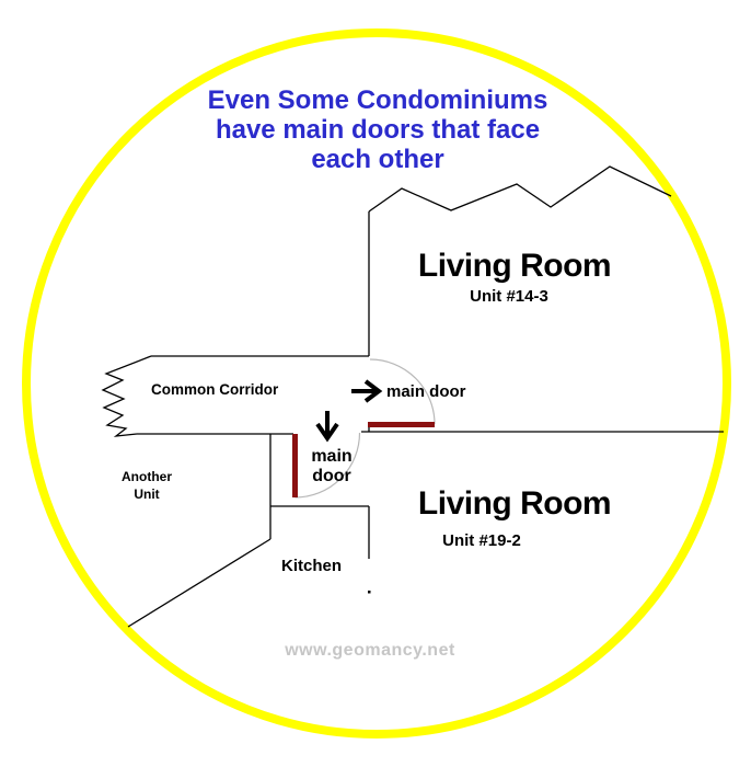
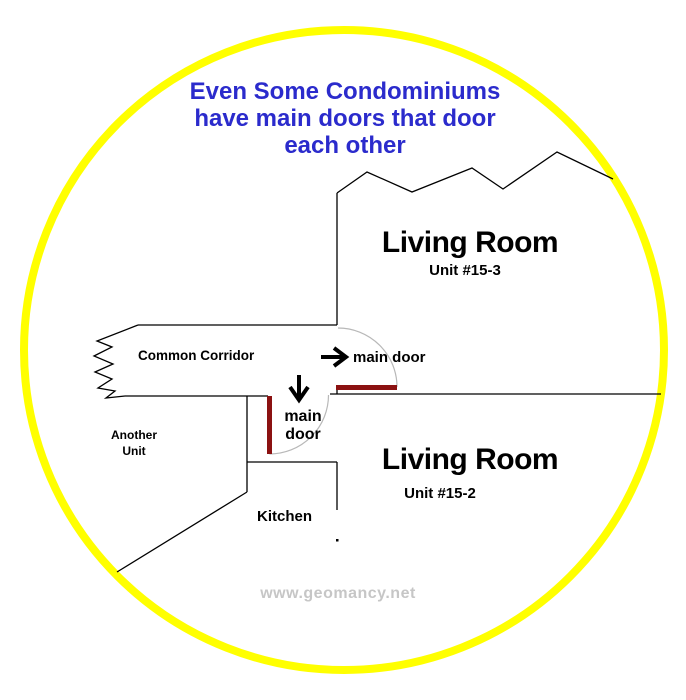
  Even Some Condominiums
- have main doors that face
+ have main doors that door
  each other
  Living Room
- Unit #14-3
+ Unit #15-3
  Common Corridor
  main door
  main
  door
  Another
  Unit
  Kitchen
  Living Room
- Unit #19-2
+ Unit #15-2
  www.geomancy.net
